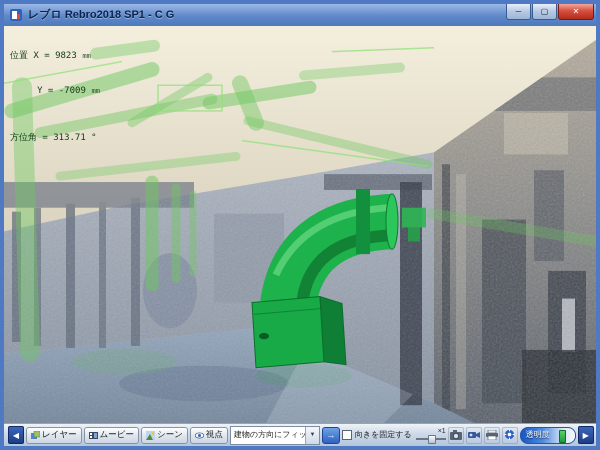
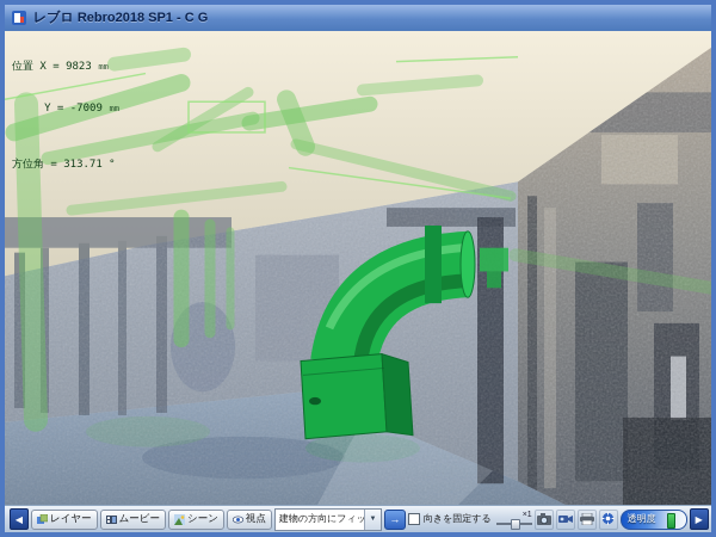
  レブロ Rebro2018 SP1 - C G
- ─
- ▢
- ✕
  位置 X = 9823 ㎜
  Y = -7009 ㎜
  方位角 = 313.71 °
  ◀
  レイヤー
  ムービー
  シーン
  視点
  建物の方向にフィッ
  →
  向きを固定する
  透明度
  ▶
